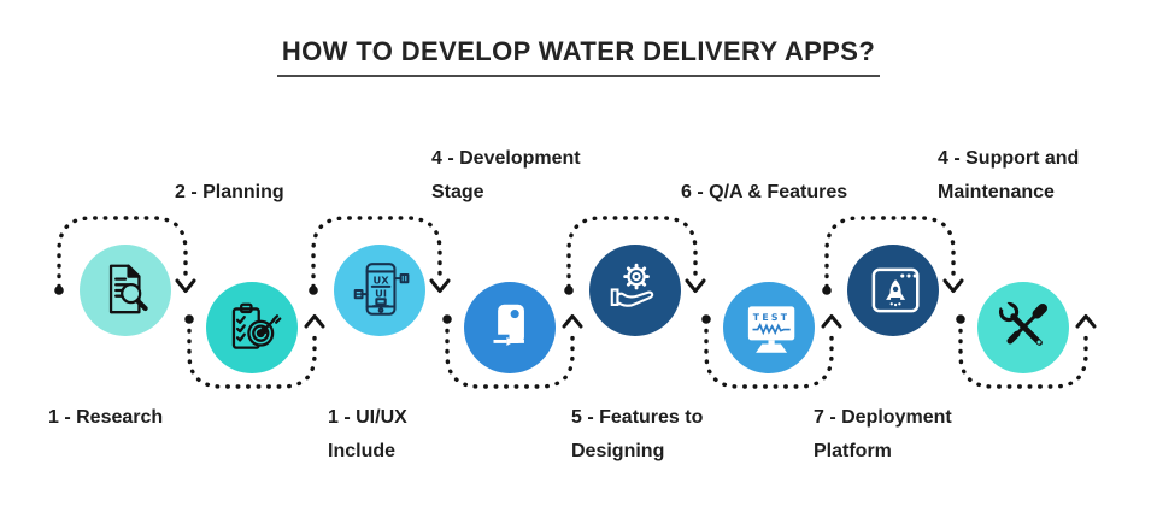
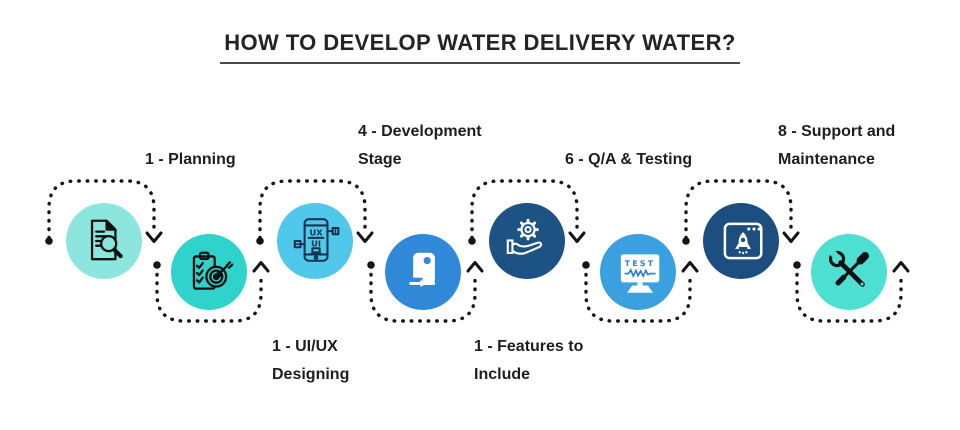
- HOW TO DEVELOP WATER DELIVERY APPS?
+ HOW TO DEVELOP WATER DELIVERY WATER?
  UX
  UI
  TEST
- 1 - Research
- 2 - Planning
+ 1 - Planning
  1 - UI/UX
- Include
+ Designing
  4 - Development
  Stage
- 5 - Features to
+ 1 - Features to
- Designing
+ Include
- 6 - Q/A & Features
+ 6 - Q/A & Testing
- 7 - Deployment
- Platform
- 4 - Support and
+ 8 - Support and
  Maintenance
